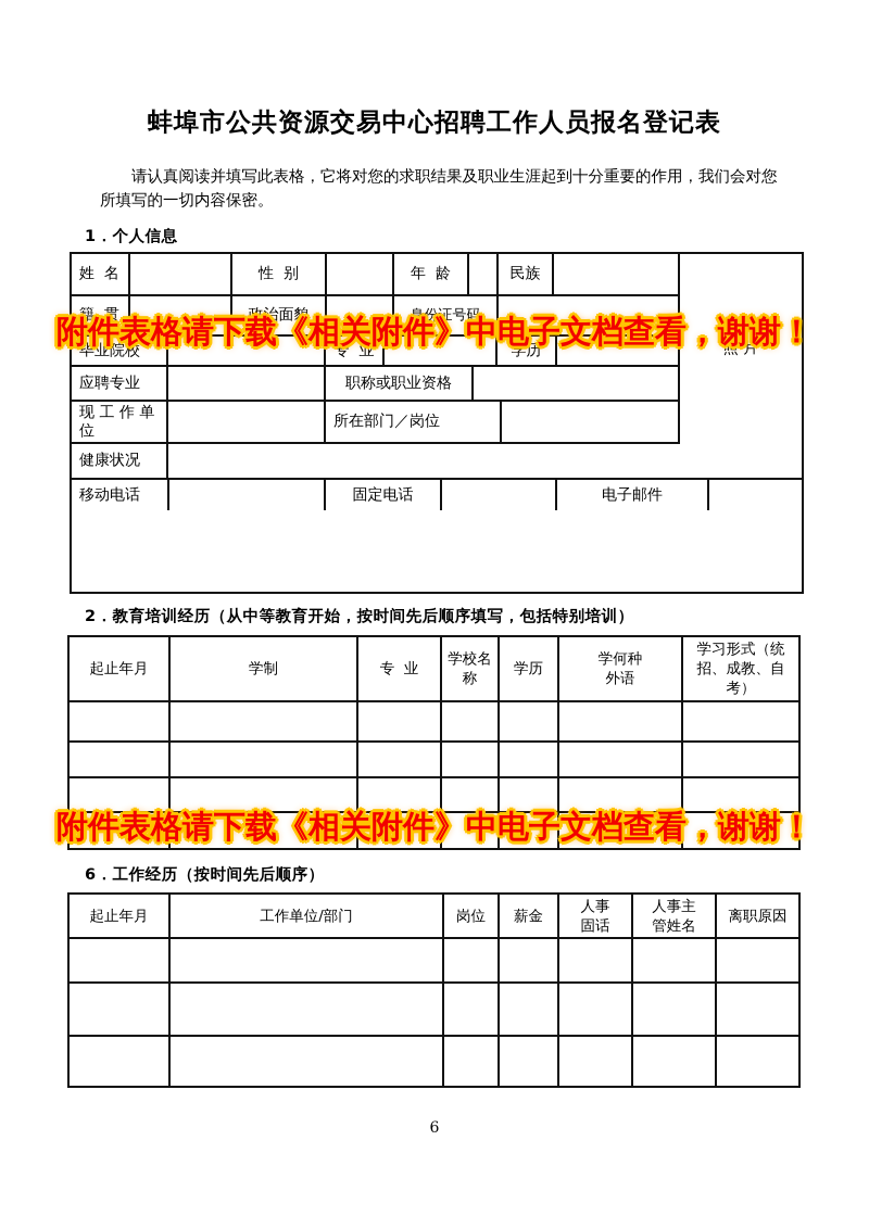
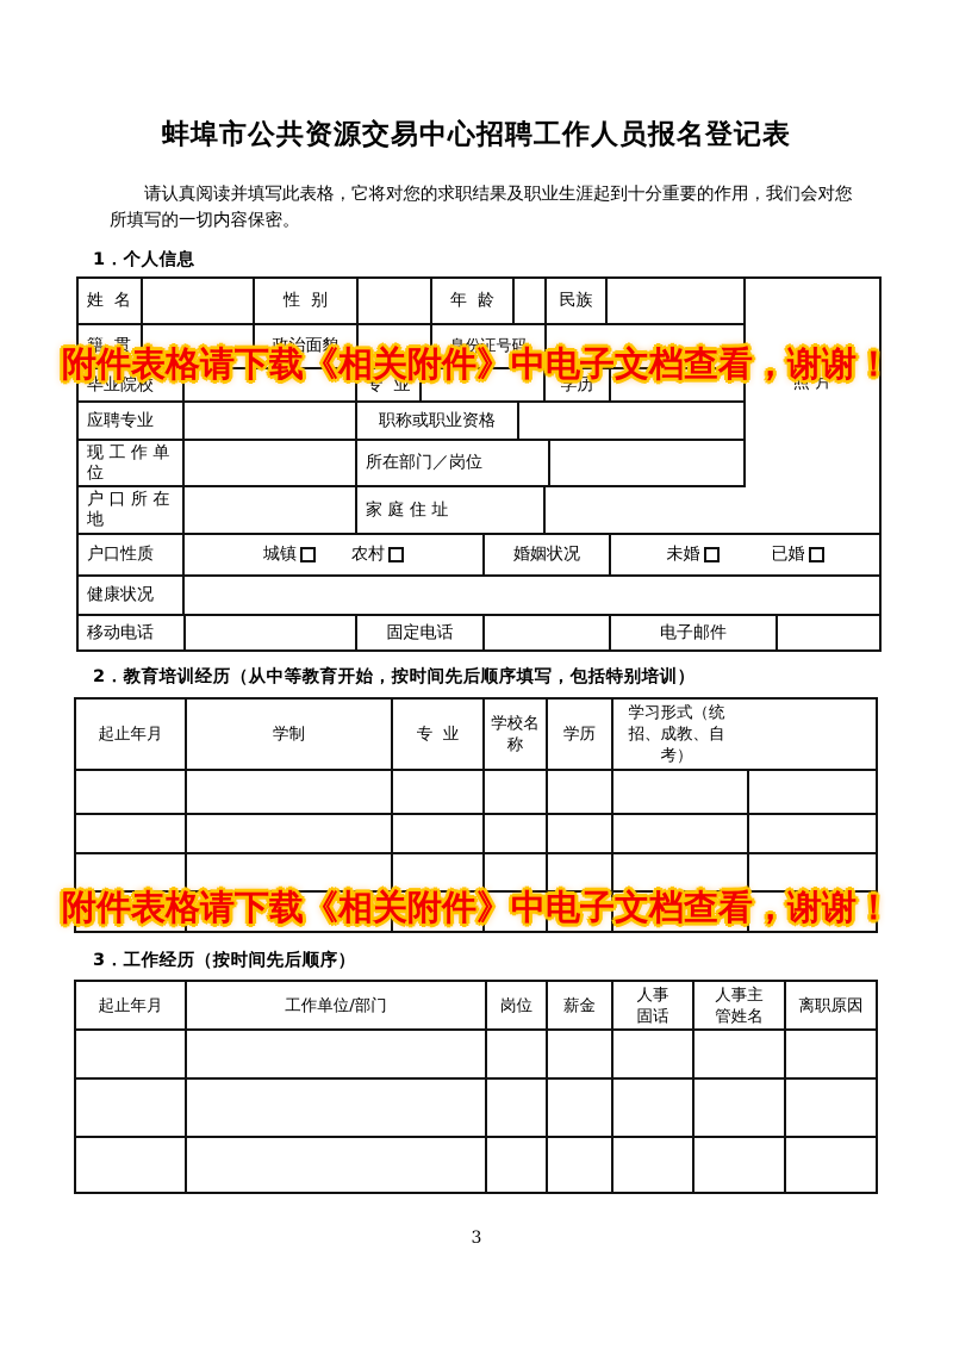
  蚌埠市公共资源交易中心招聘工作人员报名登记表
  请认真阅读并填写此表格，它将对您的求职结果及职业生涯起到十分重要的作用，我们会对您所填写的一切内容保密。
  1．个人信息
  照 片
  姓 名
  性 别
  年 龄
  民族
  籍 贯
  政治面貌
  身份证号码
  毕业院校
  专 业
  学历
  应聘专业
  职称或职业资格
  现 工 作 单
  位
  所在部门／岗位
+ 户 口 所 在
+ 地
+ 家 庭 住 址
+ 户口性质
+ 城镇
+ 农村
+ 婚姻状况
+ 未婚
+ 已婚
  健康状况
  移动电话
  固定电话
  电子邮件
  2．教育培训经历（从中等教育开始，按时间先后顺序填写，包括特别培训）
  起止年月
  学制
  专 业
  学校名称
  学历
- 学何种
- 外语
  学习形式（统
  招、成教、自
  考）
- 6．工作经历（按时间先后顺序）
+ 3．工作经历（按时间先后顺序）
  起止年月
  工作单位/部门
  岗位
  薪金
  人事
  固话
  人事主
  管姓名
  离职原因
  附件表格请下载《相关附件》中电子文档查看，谢谢！
  附件表格请下载《相关附件》中电子文档查看，谢谢！
- 6
+ 3
